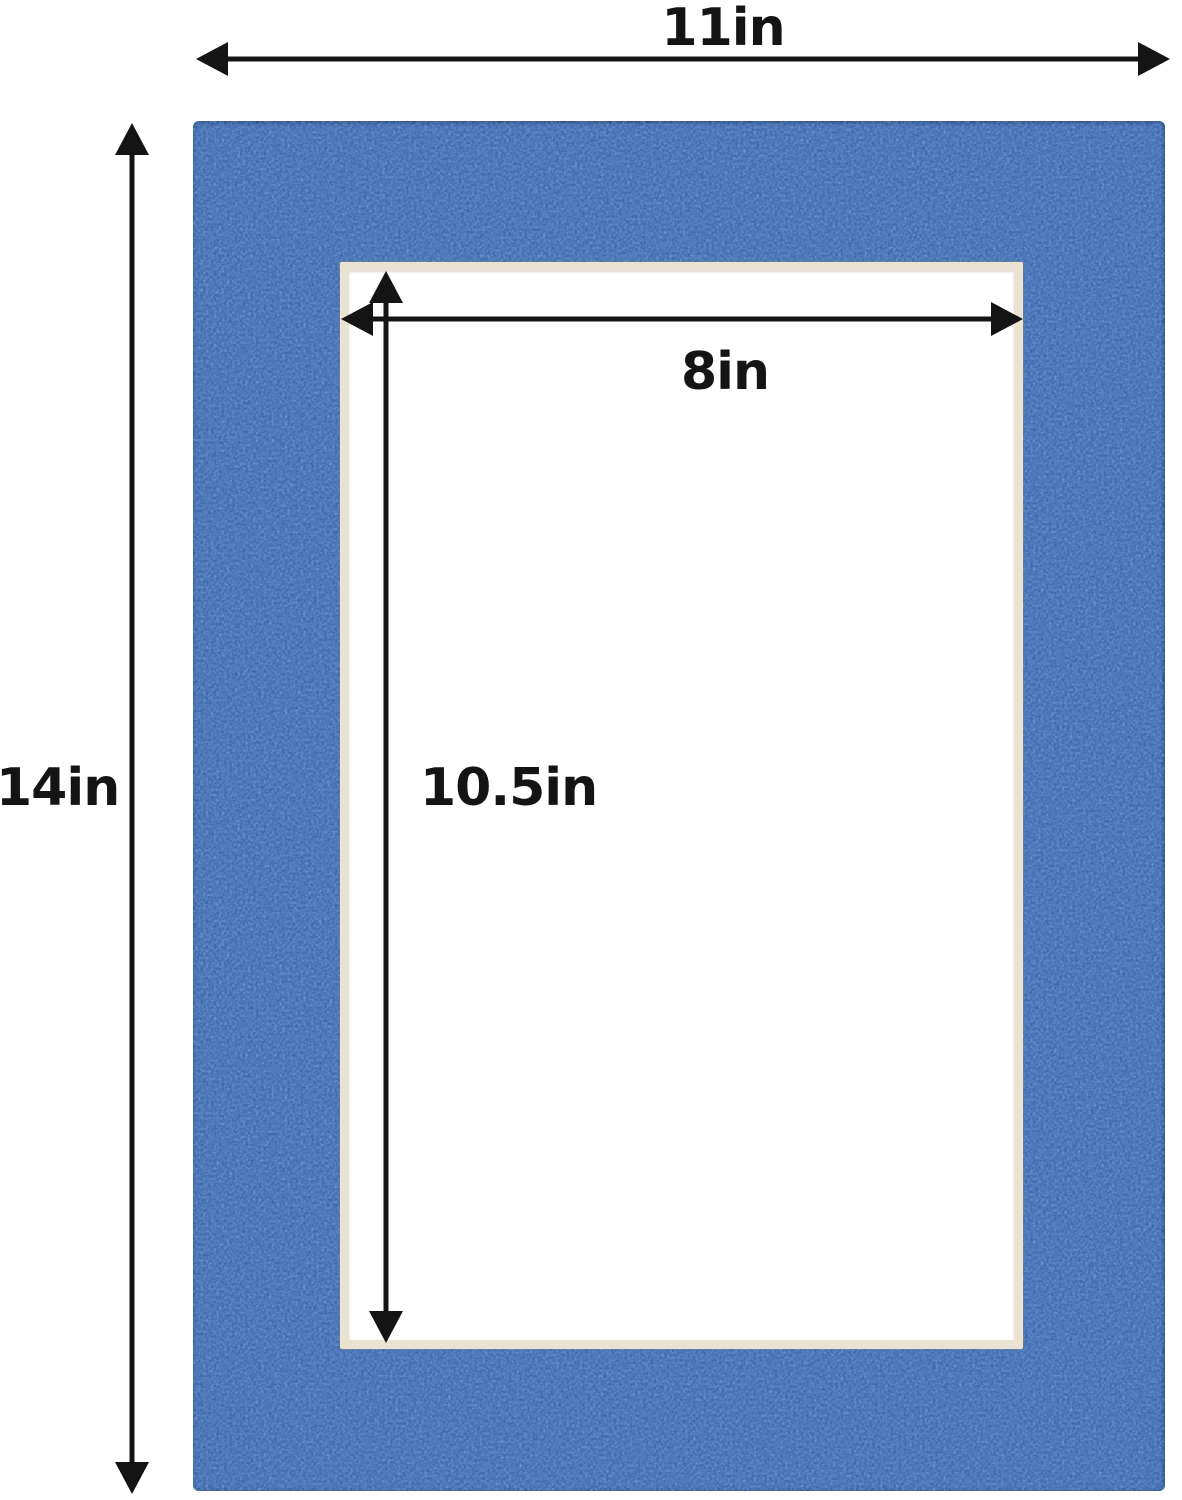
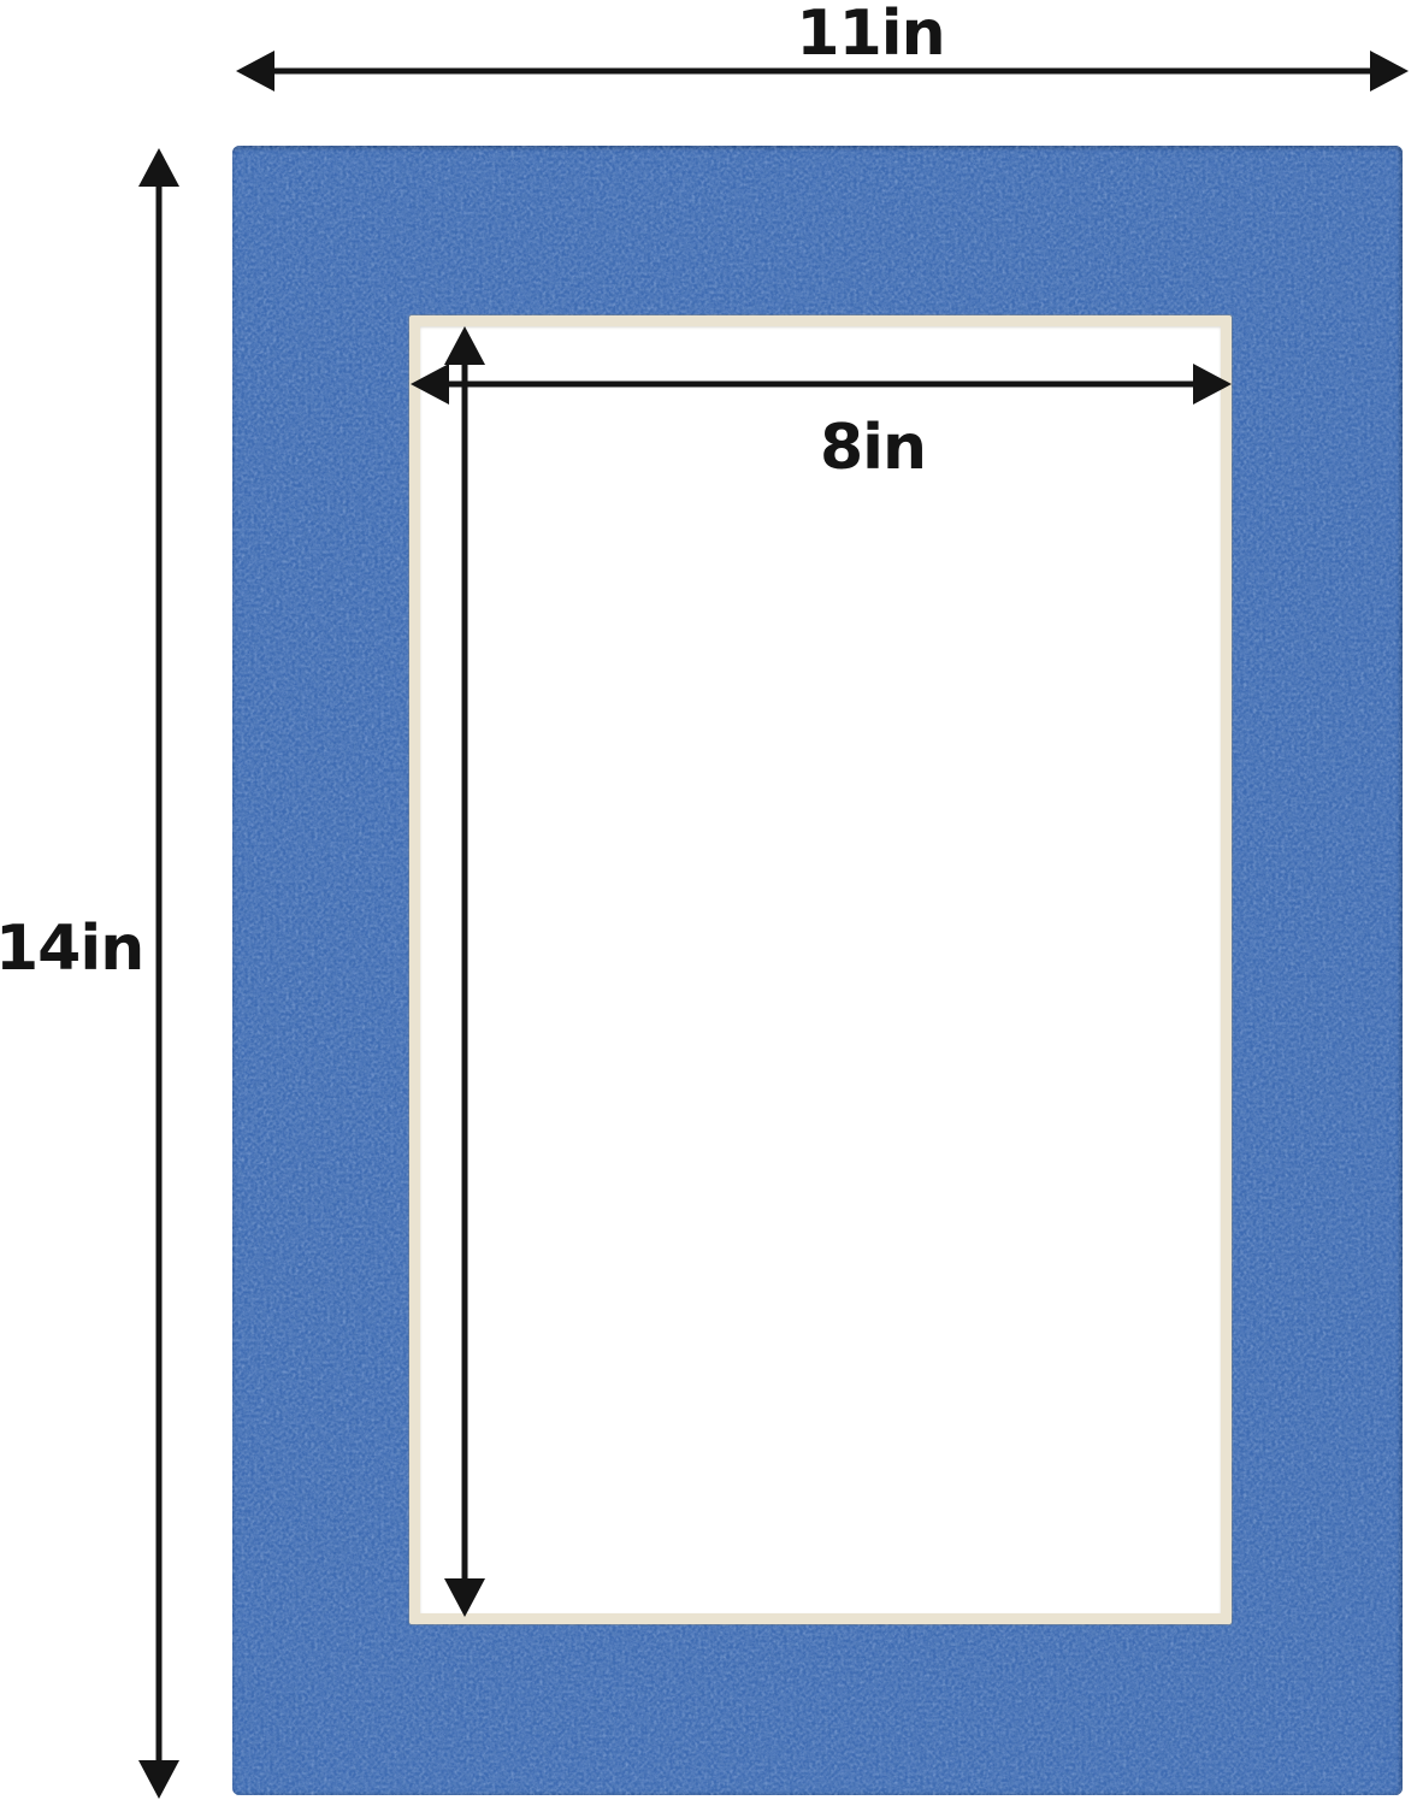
  11in
  14in
  8in
- 10.5in
